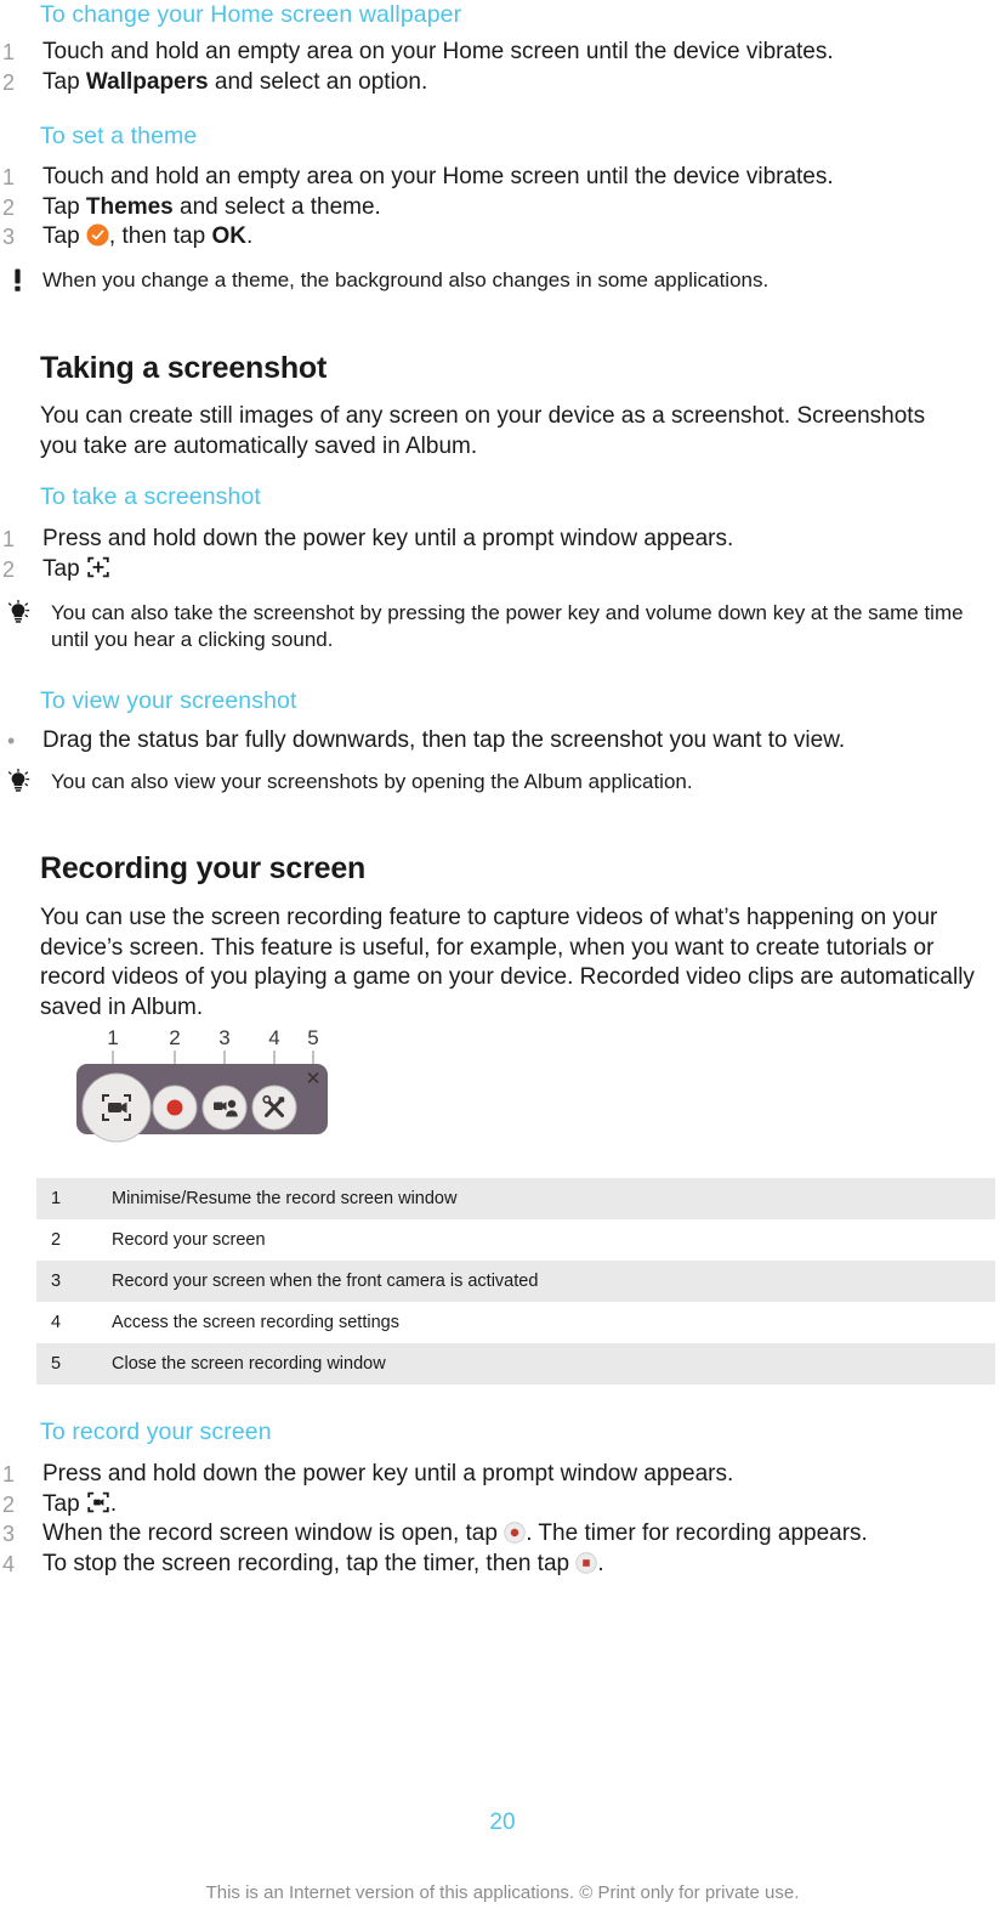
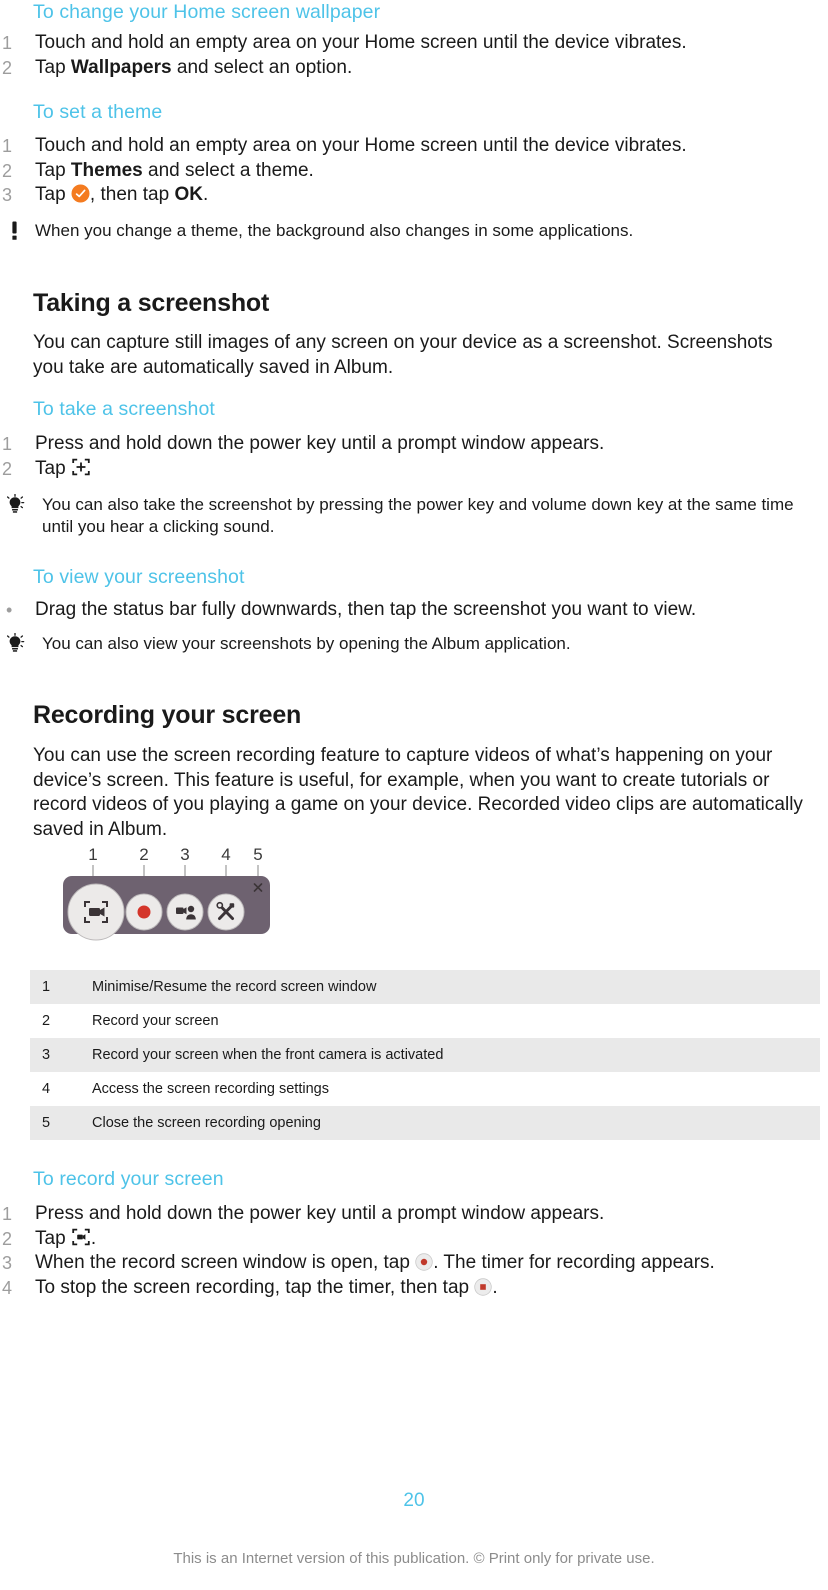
  To change your Home screen wallpaper
  1
  Touch and hold an empty area on your Home screen until the device vibrates.
  2
  Tap Wallpapers and select an option.
  To set a theme
  1
  Touch and hold an empty area on your Home screen until the device vibrates.
  2
  Tap Themes and select a theme.
  3
  Tap , then tap OK.
  When you change a theme, the background also changes in some applications.
  Taking a screenshot
- You can create still images of any screen on your device as a screenshot. Screenshots you take are automatically saved in Album.
+ You can capture still images of any screen on your device as a screenshot. Screenshots you take are automatically saved in Album.
  To take a screenshot
  1
  Press and hold down the power key until a prompt window appears.
  2
  Tap
  You can also take the screenshot by pressing the power key and volume down key at the same time until you hear a clicking sound.
  To view your screenshot
  •
  Drag the status bar fully downwards, then tap the screenshot you want to view.
  You can also view your screenshots by opening the Album application.
  Recording your screen
  You can use the screen recording feature to capture videos of what’s happening on your device’s screen. This feature is useful, for example, when you want to create tutorials or record videos of you playing a game on your device. Recorded video clips are automatically saved in Album.
  1
  2
  3
  4
  5
  1	Minimise/Resume the record screen window
  2	Record your screen
  3	Record your screen when the front camera is activated
  4	Access the screen recording settings
- 5	Close the screen recording window
+ 5	Close the screen recording opening
  To record your screen
  1
  Press and hold down the power key until a prompt window appears.
  2
  Tap .
  3
  When the record screen window is open, tap . The timer for recording appears.
  4
  To stop the screen recording, tap the timer, then tap .
  20
- This is an Internet version of this applications. © Print only for private use.
+ This is an Internet version of this publication. © Print only for private use.
